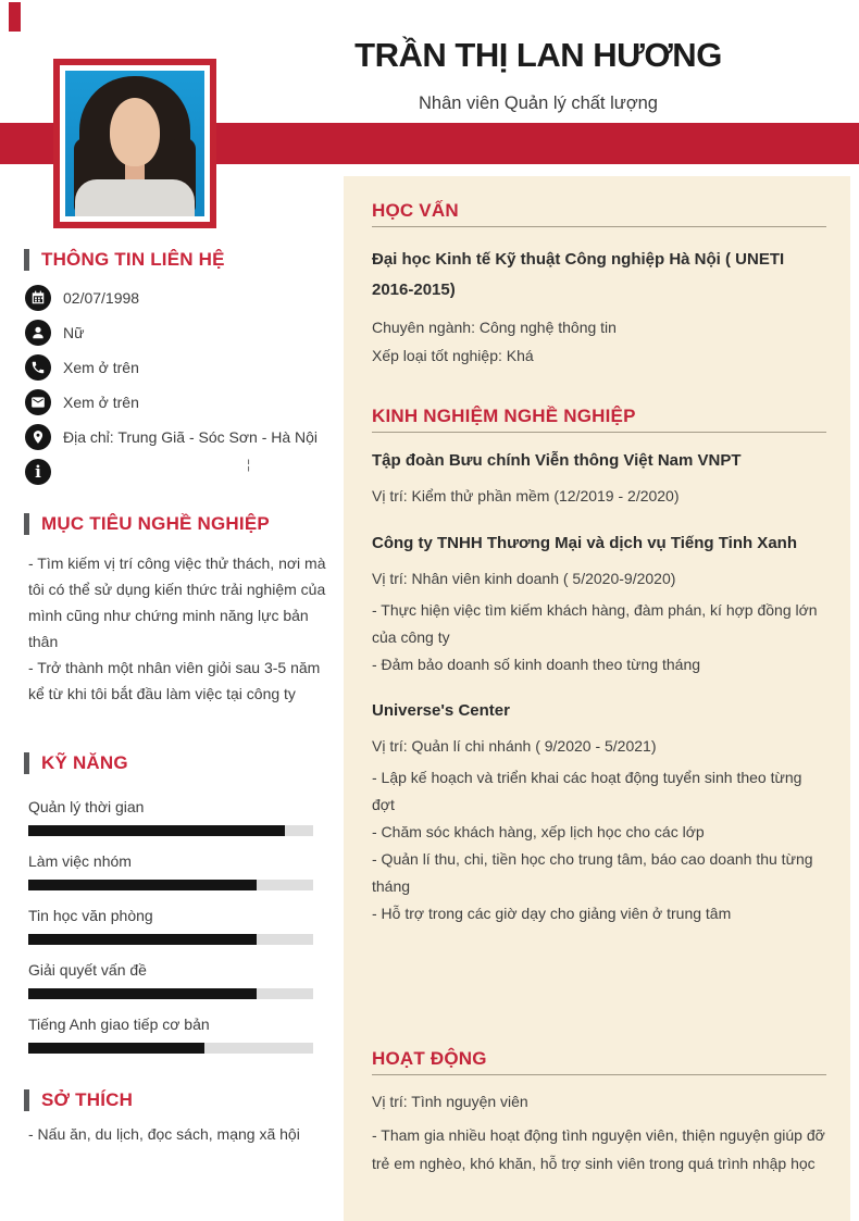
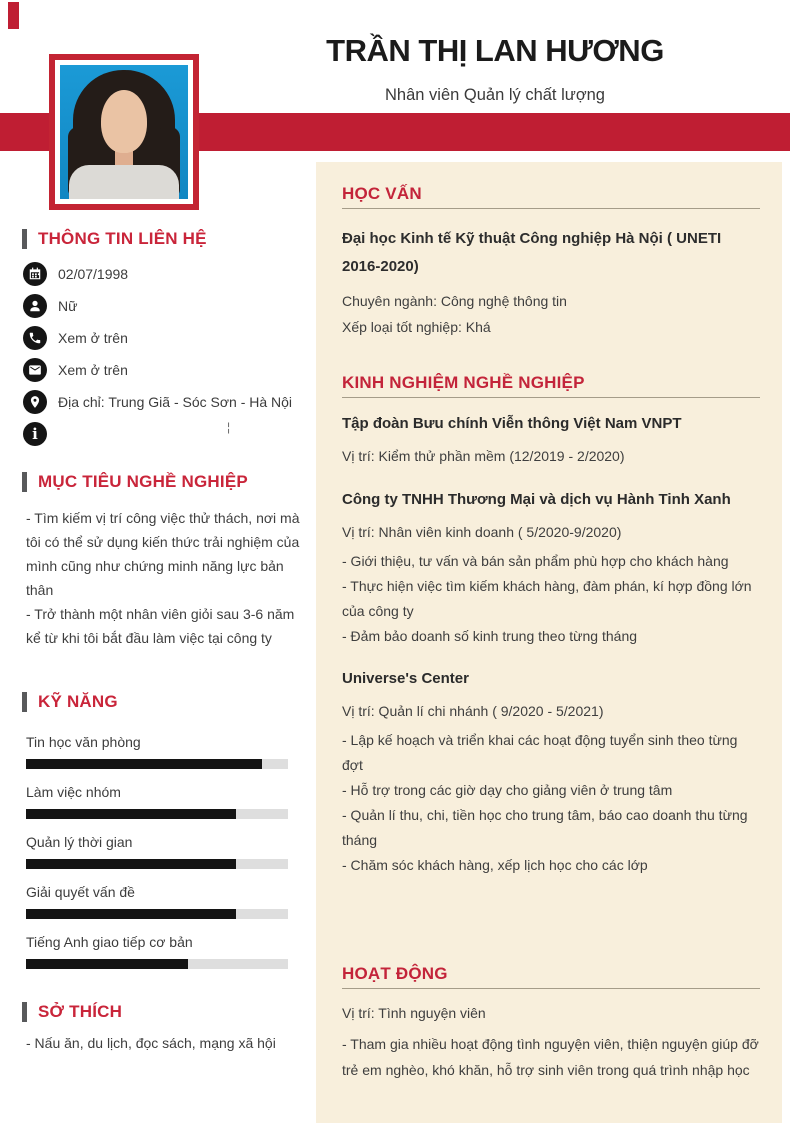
  TRẦN THỊ LAN HƯƠNG
  Nhân viên Quản lý chất lượng
  THÔNG TIN LIÊN HỆ
  02/07/1998
  Nữ
  Xem ở trên
  Xem ở trên
  Địa chỉ: Trung Giã - Sóc Sơn - Hà Nội
  i
  ¦
  MỤC TIÊU NGHỀ NGHIỆP
  - Tìm kiếm vị trí công việc thử thách, nơi mà tôi có thể sử dụng kiến thức trải nghiệm của mình cũng như chứng minh năng lực bản thân
- - Trở thành một nhân viên giỏi sau 3-5 năm kể từ khi tôi bắt đầu làm việc tại công ty
+ - Trở thành một nhân viên giỏi sau 3-6 năm kể từ khi tôi bắt đầu làm việc tại công ty
  KỸ NĂNG
- Quản lý thời gian
+ Tin học văn phòng
  Làm việc nhóm
- Tin học văn phòng
+ Quản lý thời gian
  Giải quyết vấn đề
  Tiếng Anh giao tiếp cơ bản
  SỞ THÍCH
  - Nấu ăn, du lịch, đọc sách, mạng xã hội
  HỌC VẤN
- Đại học Kinh tế Kỹ thuật Công nghiệp Hà Nội ( UNETI 2016-2015)
+ Đại học Kinh tế Kỹ thuật Công nghiệp Hà Nội ( UNETI 2016-2020)
  Chuyên ngành: Công nghệ thông tin
  Xếp loại tốt nghiệp: Khá
  KINH NGHIỆM NGHỀ NGHIỆP
  Tập đoàn Bưu chính Viễn thông Việt Nam VNPT
  Vị trí: Kiểm thử phần mềm (12/2019 - 2/2020)
- Công ty TNHH Thương Mại và dịch vụ Tiếng Tinh Xanh
+ Công ty TNHH Thương Mại và dịch vụ Hành Tinh Xanh
  Vị trí: Nhân viên kinh doanh ( 5/2020-9/2020)
+ - Giới thiệu, tư vấn và bán sản phẩm phù hợp cho khách hàng
  - Thực hiện việc tìm kiếm khách hàng, đàm phán, kí hợp đồng lớn của công ty
- - Đảm bảo doanh số kinh doanh theo từng tháng
+ - Đảm bảo doanh số kinh trung theo từng tháng
  Universe's Center
  Vị trí: Quản lí chi nhánh ( 9/2020 - 5/2021)
  - Lập kế hoạch và triển khai các hoạt động tuyển sinh theo từng đợt
- - Chăm sóc khách hàng, xếp lịch học cho các lớp
+ - Hỗ trợ trong các giờ dạy cho giảng viên ở trung tâm
  - Quản lí thu, chi, tiền học cho trung tâm, báo cao doanh thu từng tháng
- - Hỗ trợ trong các giờ dạy cho giảng viên ở trung tâm
+ - Chăm sóc khách hàng, xếp lịch học cho các lớp
  HOẠT ĐỘNG
  Vị trí: Tình nguyện viên
  - Tham gia nhiều hoạt động tình nguyện viên, thiện nguyện giúp đỡ trẻ em nghèo, khó khăn, hỗ trợ sinh viên trong quá trình nhập học
